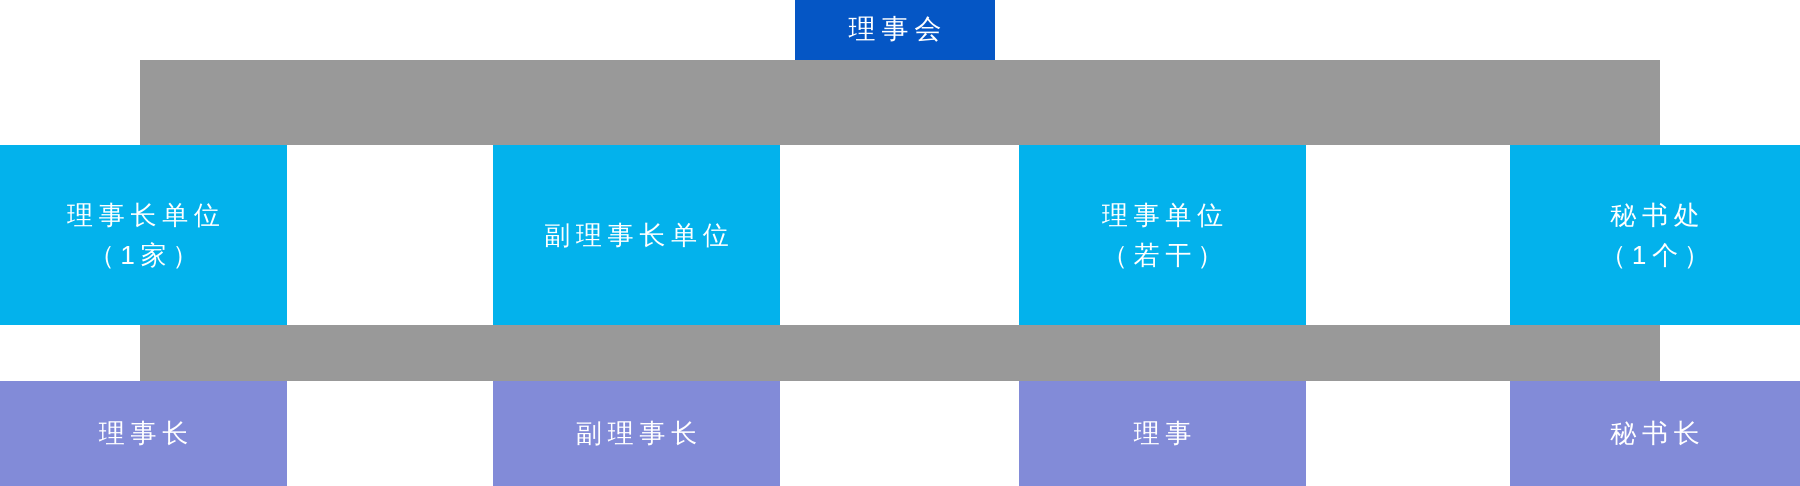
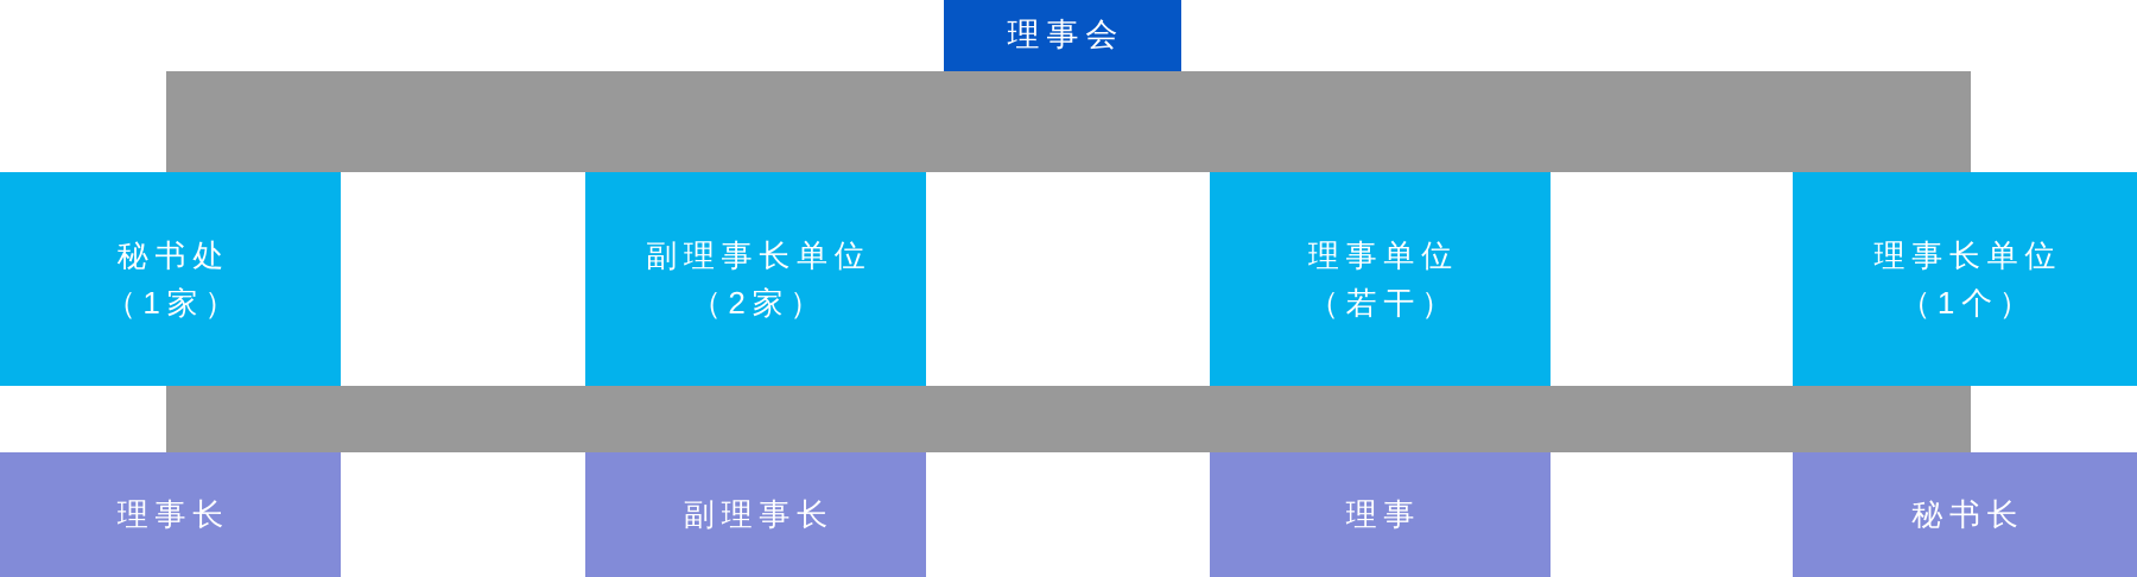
  理事会
- 理事长单位
+ 秘书处
  （1家）
  副理事长单位
+ （2家）
  理事单位
  （若干）
- 秘书处
+ 理事长单位
  （1个）
  理事长
  副理事长
  理事
  秘书长
